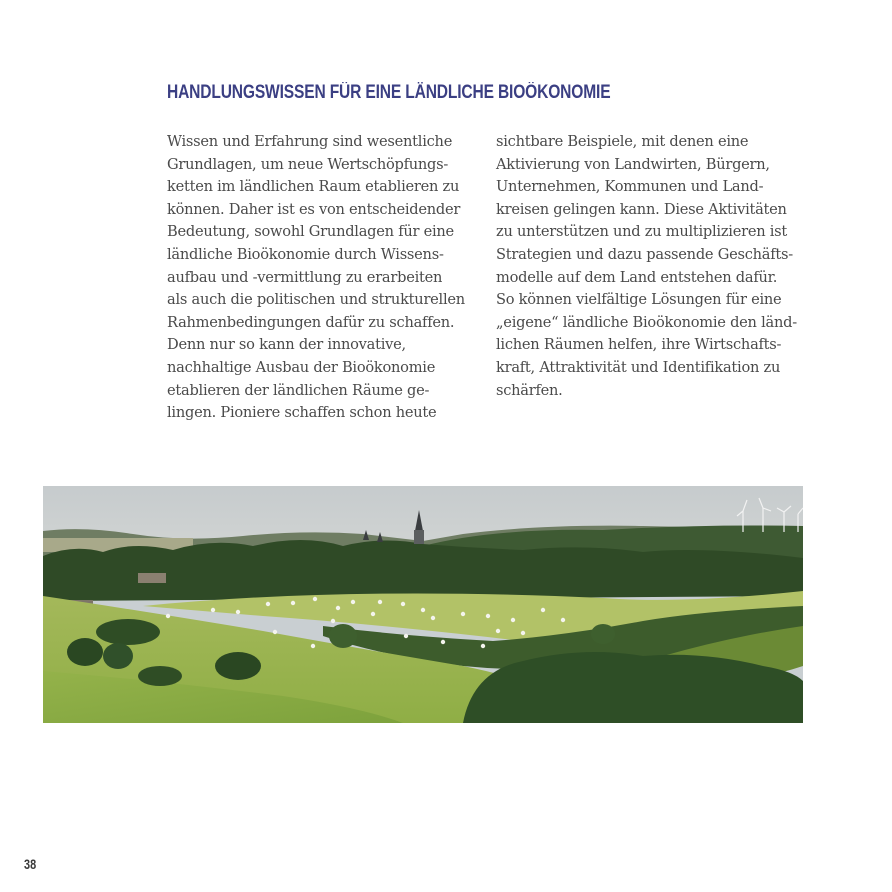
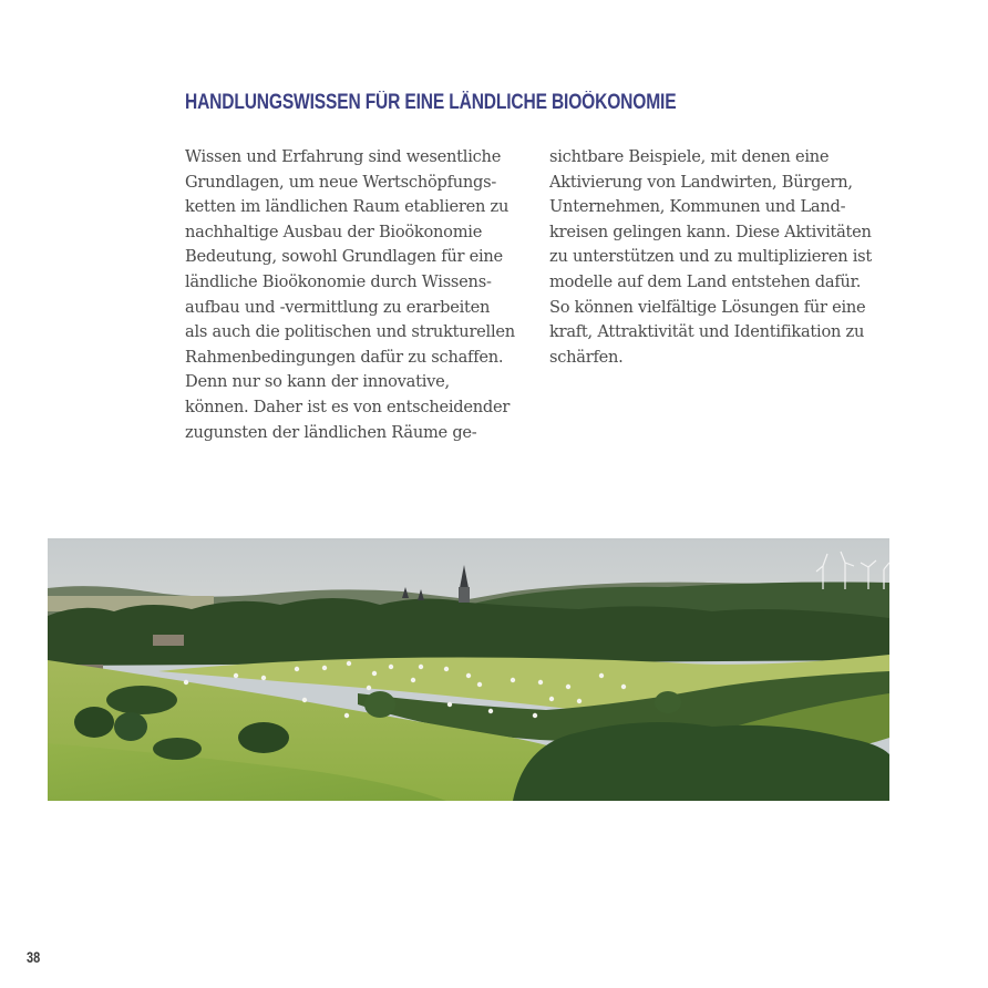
  HANDLUNGSWISSEN FÜR EINE LÄNDLICHE BIOÖKONOMIE
  Wissen und Erfahrung sind wesentliche
  Grundlagen, um neue Wertschöpfungs-
  ketten im ländlichen Raum etablieren zu
- können. Daher ist es von entscheidender
+ nachhaltige Ausbau der Bioökonomie
  Bedeutung, sowohl Grundlagen für eine
  ländliche Bioökonomie durch Wissens-
  aufbau und -vermittlung zu erarbeiten
  als auch die politischen und strukturellen
  Rahmenbedingungen dafür zu schaffen.
  Denn nur so kann der innovative,
- nachhaltige Ausbau der Bioökonomie
+ können. Daher ist es von entscheidender
- etablieren der ländlichen Räume ge-
+ zugunsten der ländlichen Räume ge-
- lingen. Pioniere schaffen schon heute
  sichtbare Beispiele, mit denen eine
  Aktivierung von Landwirten, Bürgern,
  Unternehmen, Kommunen und Land-
  kreisen gelingen kann. Diese Aktivitäten
  zu unterstützen und zu multiplizieren ist
- Strategien und dazu passende Geschäfts-
  modelle auf dem Land entstehen dafür.
  So können vielfältige Lösungen für eine
- „eigene“ ländliche Bioökonomie den länd-
- lichen Räumen helfen, ihre Wirtschafts-
  kraft, Attraktivität und Identifikation zu
  schärfen.
  38
